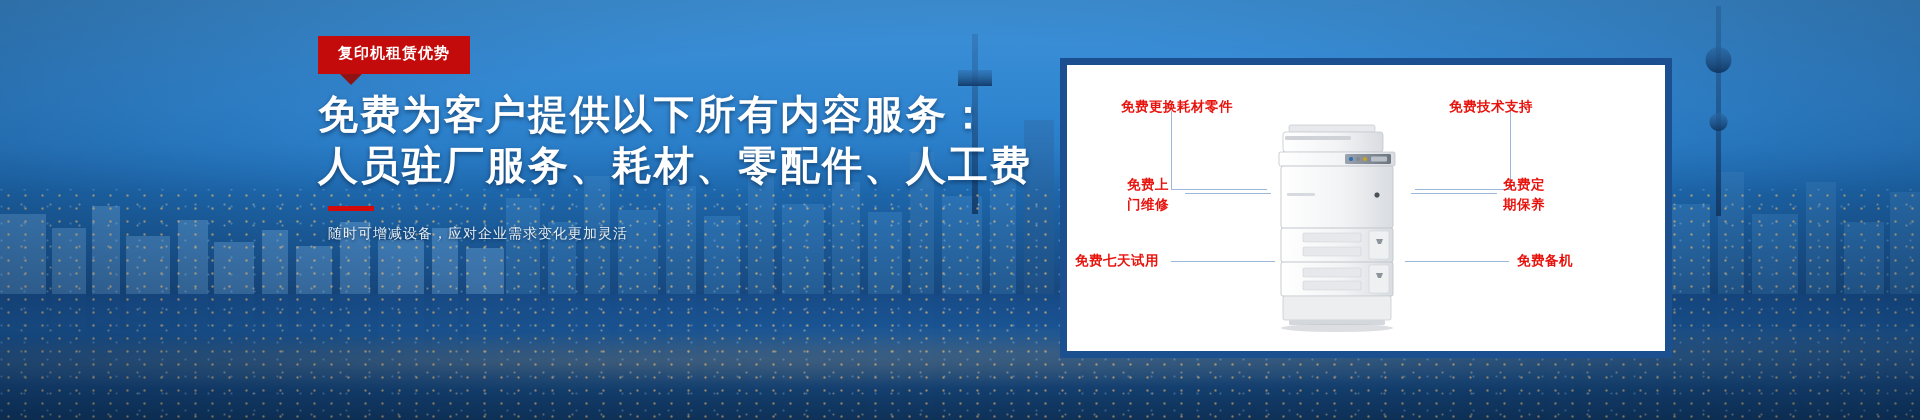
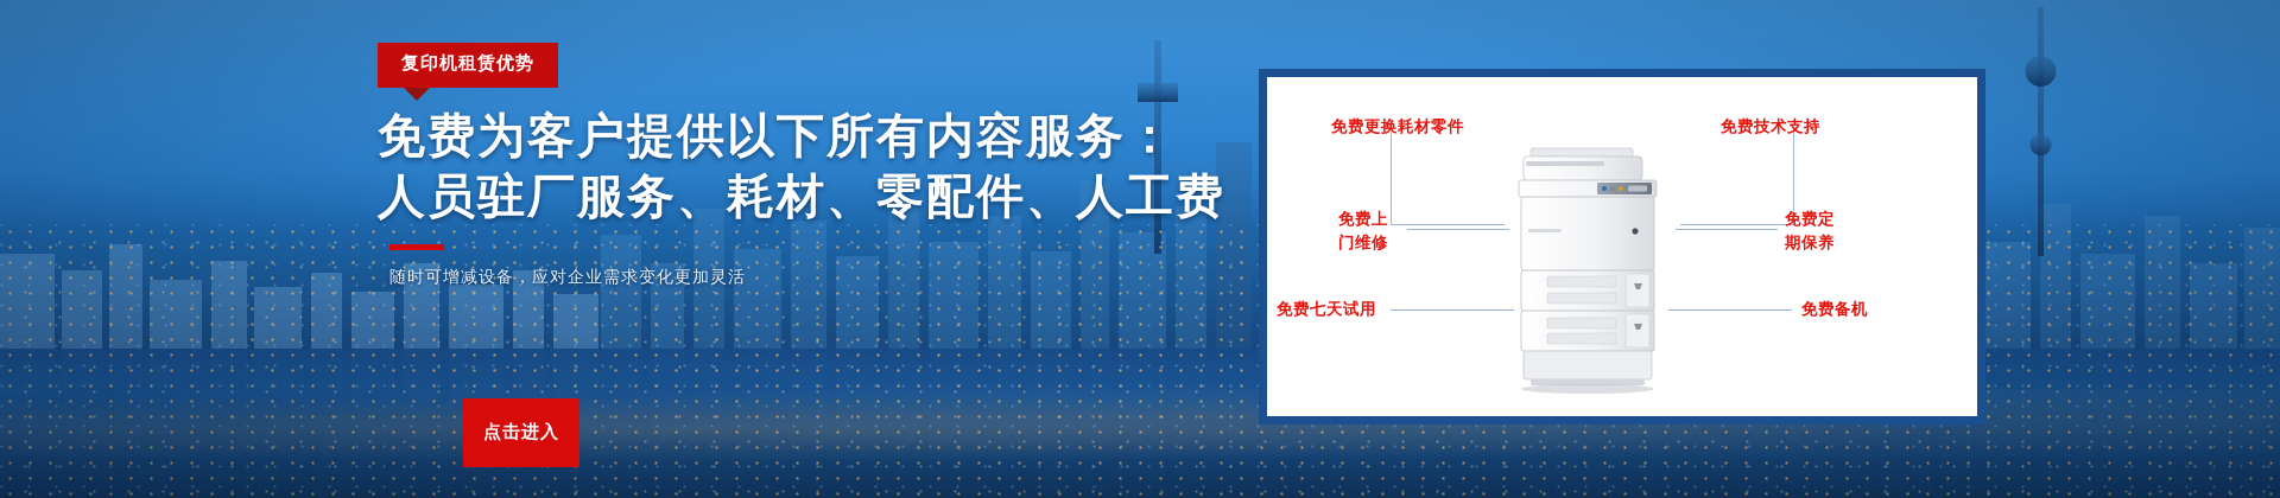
  复印机租赁优势
  免费为客户提供以下所有内容服务：
  人员驻厂服务、耗材、零配件、人工费
  随时可增减设备，应对企业需求变化更加灵活
+ 点击进入
  免费更换耗材零件
  免费技术支持
  免费上
  门维修
  免费定
  期保养
  免费七天试用
  免费备机
